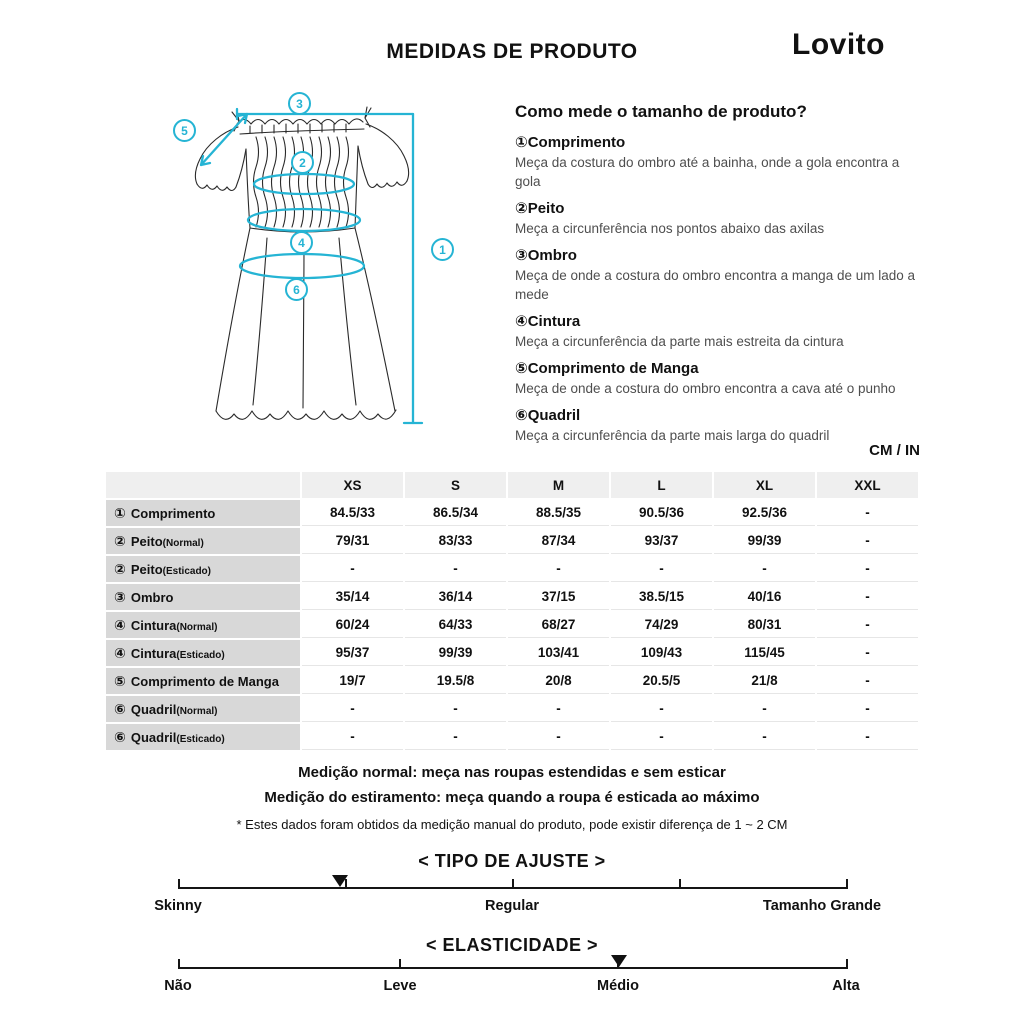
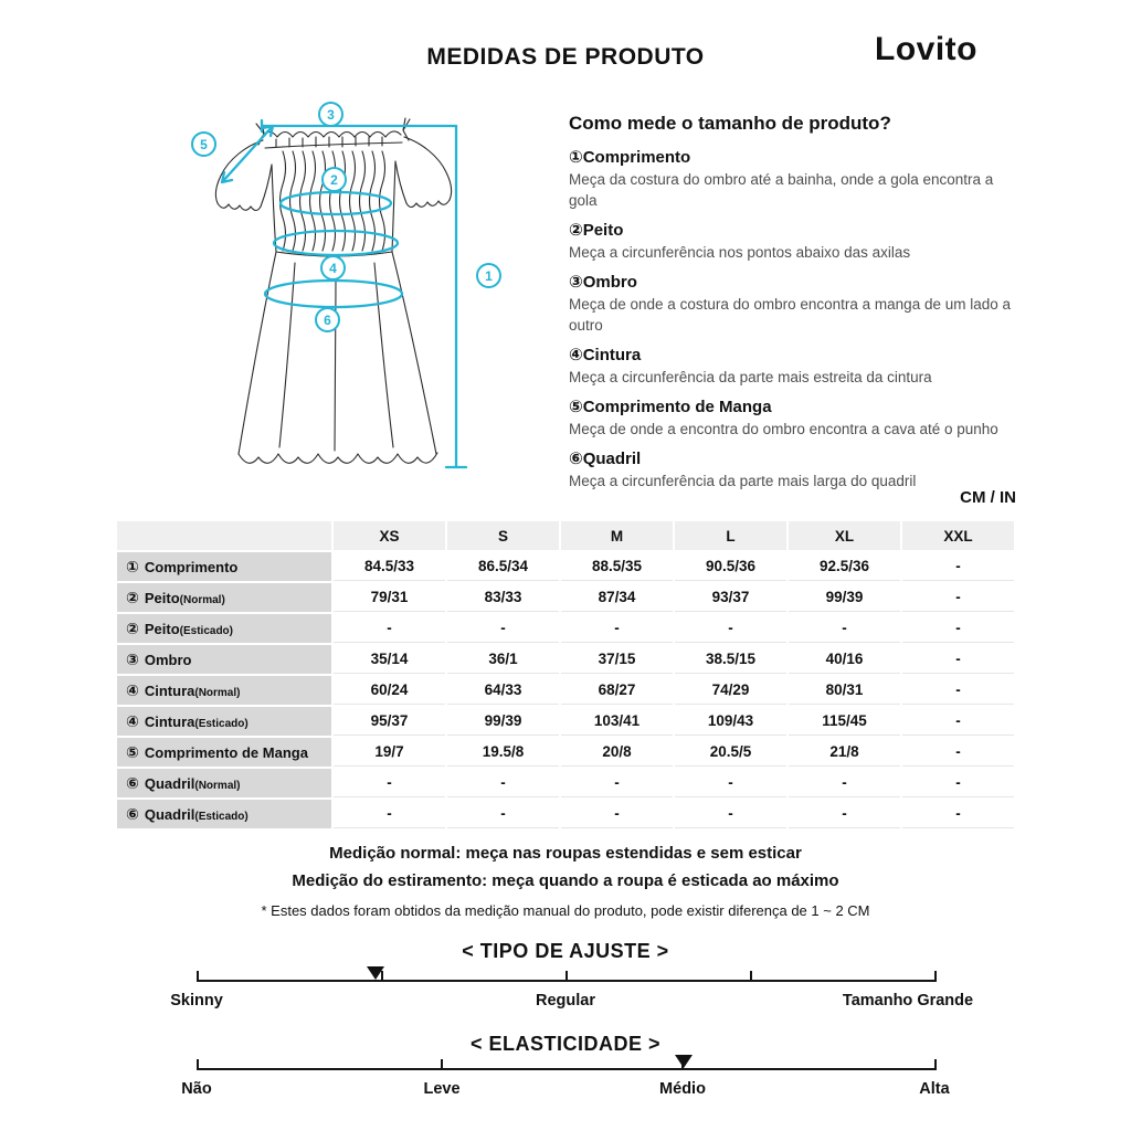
  MEDIDAS DE PRODUTO
  Lovito
  1
  2
  3
  4
  5
  6
  Como mede o tamanho de produto?
  ①Comprimento
  Meça da costura do ombro até a bainha, onde a gola encontra a gola
  ②Peito
  Meça a circunferência nos pontos abaixo das axilas
  ③Ombro
- Meça de onde a costura do ombro encontra a manga de um lado a mede
+ Meça de onde a costura do ombro encontra a manga de um lado a outro
  ④Cintura
  Meça a circunferência da parte mais estreita da cintura
  ⑤Comprimento de Manga
- Meça de onde a costura do ombro encontra a cava até o punho
+ Meça de onde a encontra do ombro encontra a cava até o punho
  ⑥Quadril
  Meça a circunferência da parte mais larga do quadril
  CM / IN
  	XS	S	M	L	XL	XXL
  ① Comprimento	84.5/33	86.5/34	88.5/35	90.5/36	92.5/36	-
  ② Peito(Normal)	79/31	83/33	87/34	93/37	99/39	-
  ② Peito(Esticado)	-	-	-	-	-	-
- ③ Ombro	35/14	36/14	37/15	38.5/15	40/16	-
+ ③ Ombro	35/14	36/1	37/15	38.5/15	40/16	-
  ④ Cintura(Normal)	60/24	64/33	68/27	74/29	80/31	-
  ④ Cintura(Esticado)	95/37	99/39	103/41	109/43	115/45	-
  ⑤ Comprimento de Manga	19/7	19.5/8	20/8	20.5/5	21/8	-
  ⑥ Quadril(Normal)	-	-	-	-	-	-
  ⑥ Quadril(Esticado)	-	-	-	-	-	-
  Medição normal: meça nas roupas estendidas e sem esticar
  Medição do estiramento: meça quando a roupa é esticada ao máximo
  * Estes dados foram obtidos da medição manual do produto, pode existir diferença de 1 ~ 2 CM
  < TIPO DE AJUSTE >
  Skinny
  Regular
  Tamanho Grande
  < ELASTICIDADE >
  Não
  Leve
  Médio
  Alta
